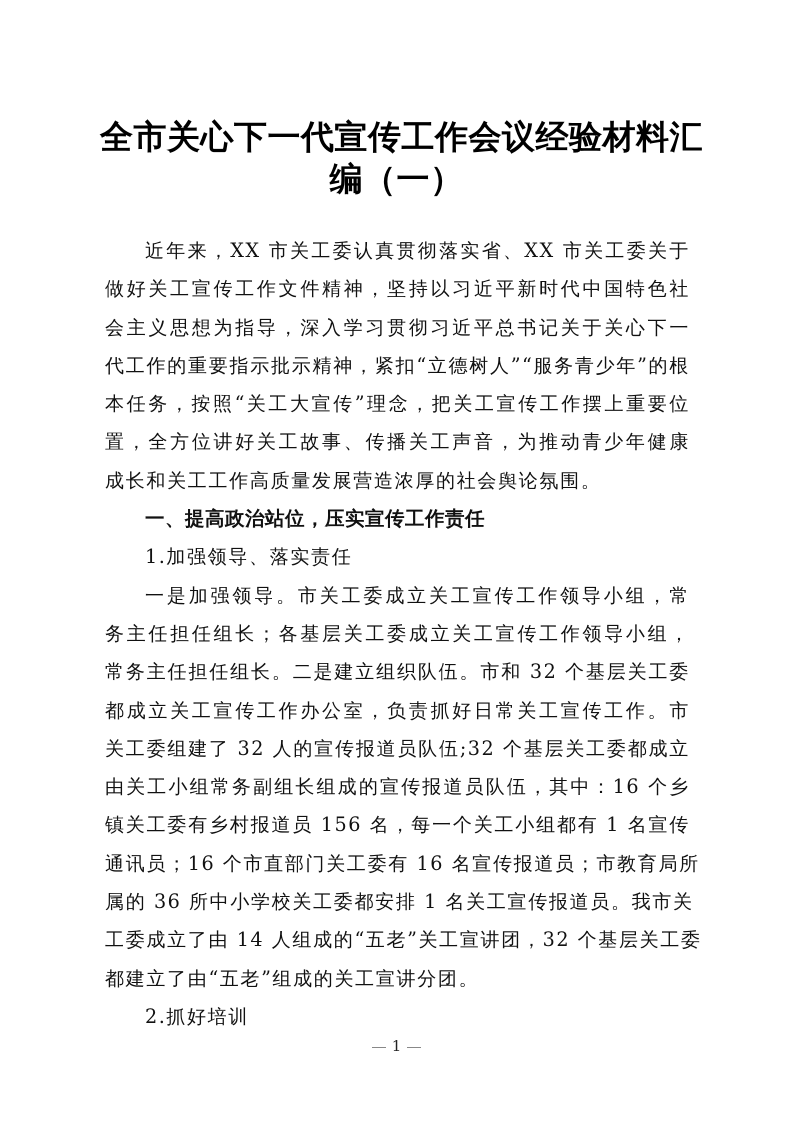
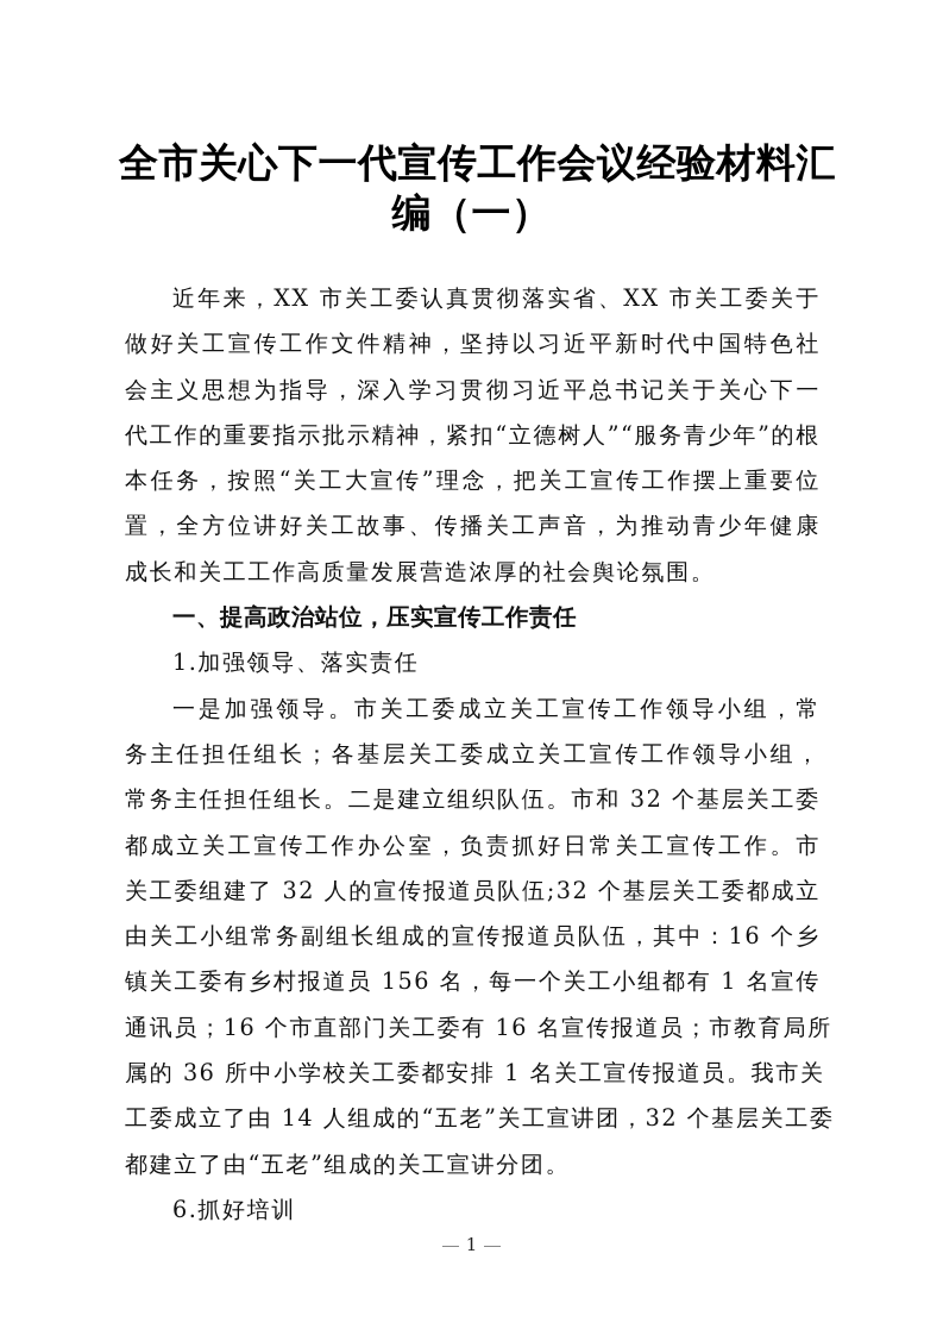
  全市关心下一代宣传工作会议经验材料汇
  编（一）
  近年来，XX 市关工委认真贯彻落实省、XX 市关工委关于
  做好关工宣传工作文件精神，坚持以习近平新时代中国特色社
  会主义思想为指导，深入学习贯彻习近平总书记关于关心下一
  代工作的重要指示批示精神，紧扣“立德树人”“服务青少年”的根
  本任务，按照“关工大宣传”理念，把关工宣传工作摆上重要位
  置，全方位讲好关工故事、传播关工声音，为推动青少年健康
  成长和关工工作高质量发展营造浓厚的社会舆论氛围。
  一、提高政治站位，压实宣传工作责任
  1.加强领导、落实责任
  一是加强领导。市关工委成立关工宣传工作领导小组，常
  务主任担任组长；各基层关工委成立关工宣传工作领导小组，
  常务主任担任组长。二是建立组织队伍。市和 32 个基层关工委
  都成立关工宣传工作办公室，负责抓好日常关工宣传工作。市
  关工委组建了 32 人的宣传报道员队伍;32 个基层关工委都成立
  由关工小组常务副组长组成的宣传报道员队伍，其中：16 个乡
  镇关工委有乡村报道员 156 名，每一个关工小组都有 1 名宣传
  通讯员；16 个市直部门关工委有 16 名宣传报道员；市教育局所
  属的 36 所中小学校关工委都安排 1 名关工宣传报道员。我市关
  工委成立了由 14 人组成的“五老”关工宣讲团，32 个基层关工委
  都建立了由“五老”组成的关工宣讲分团。
- 2.抓好培训
+ 6.抓好培训
  1
